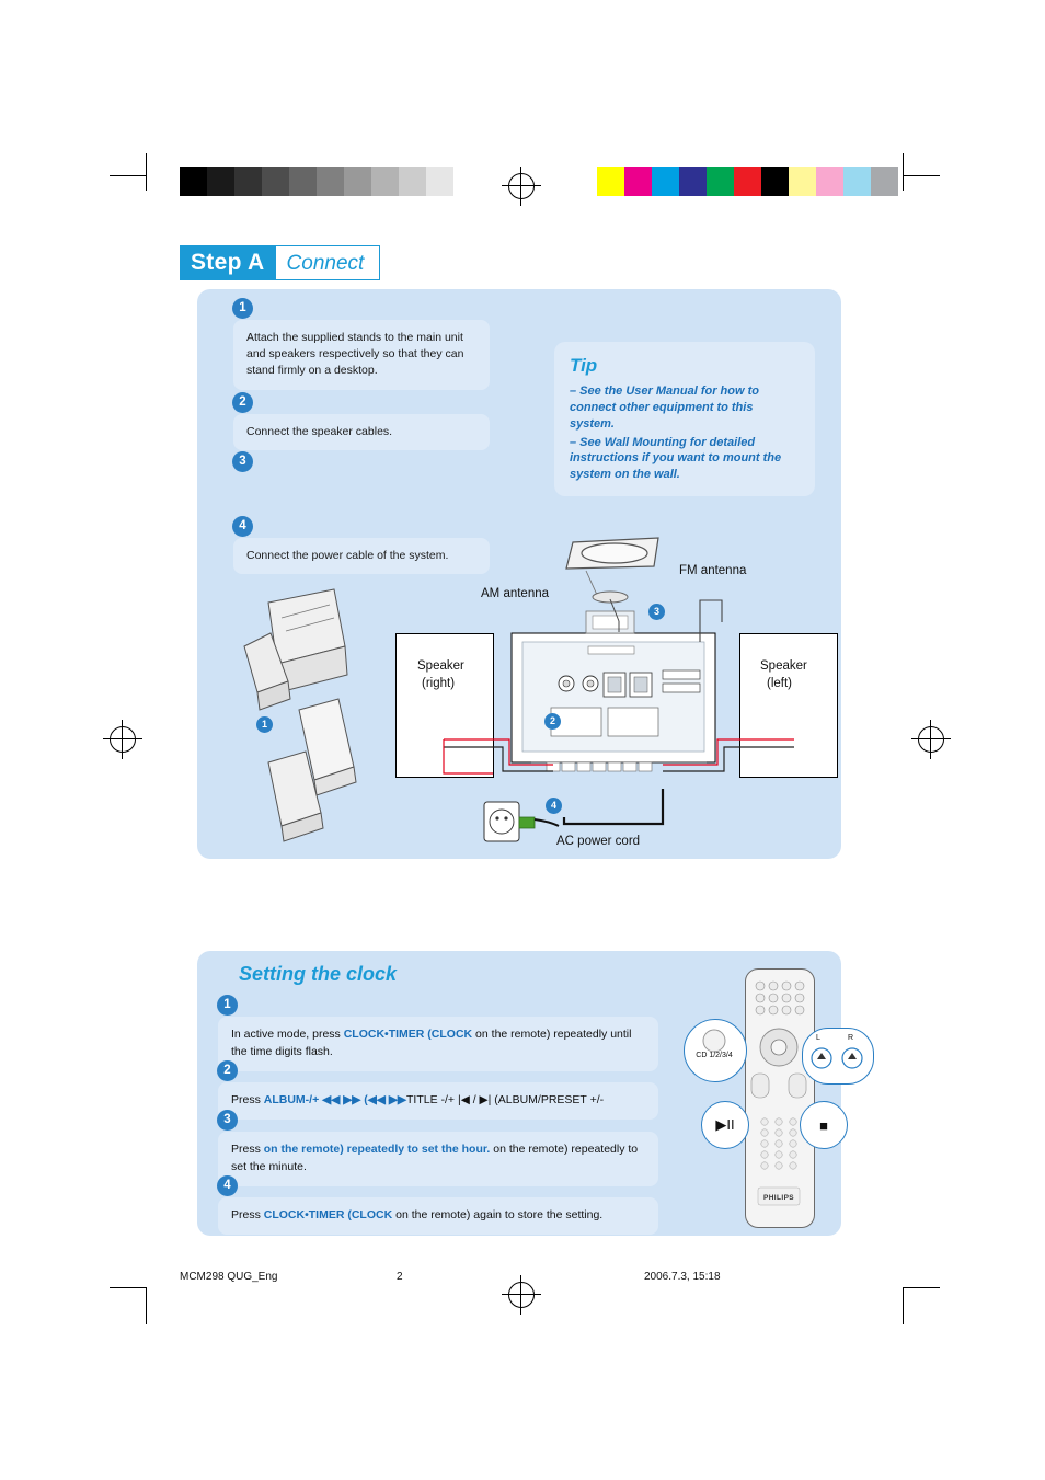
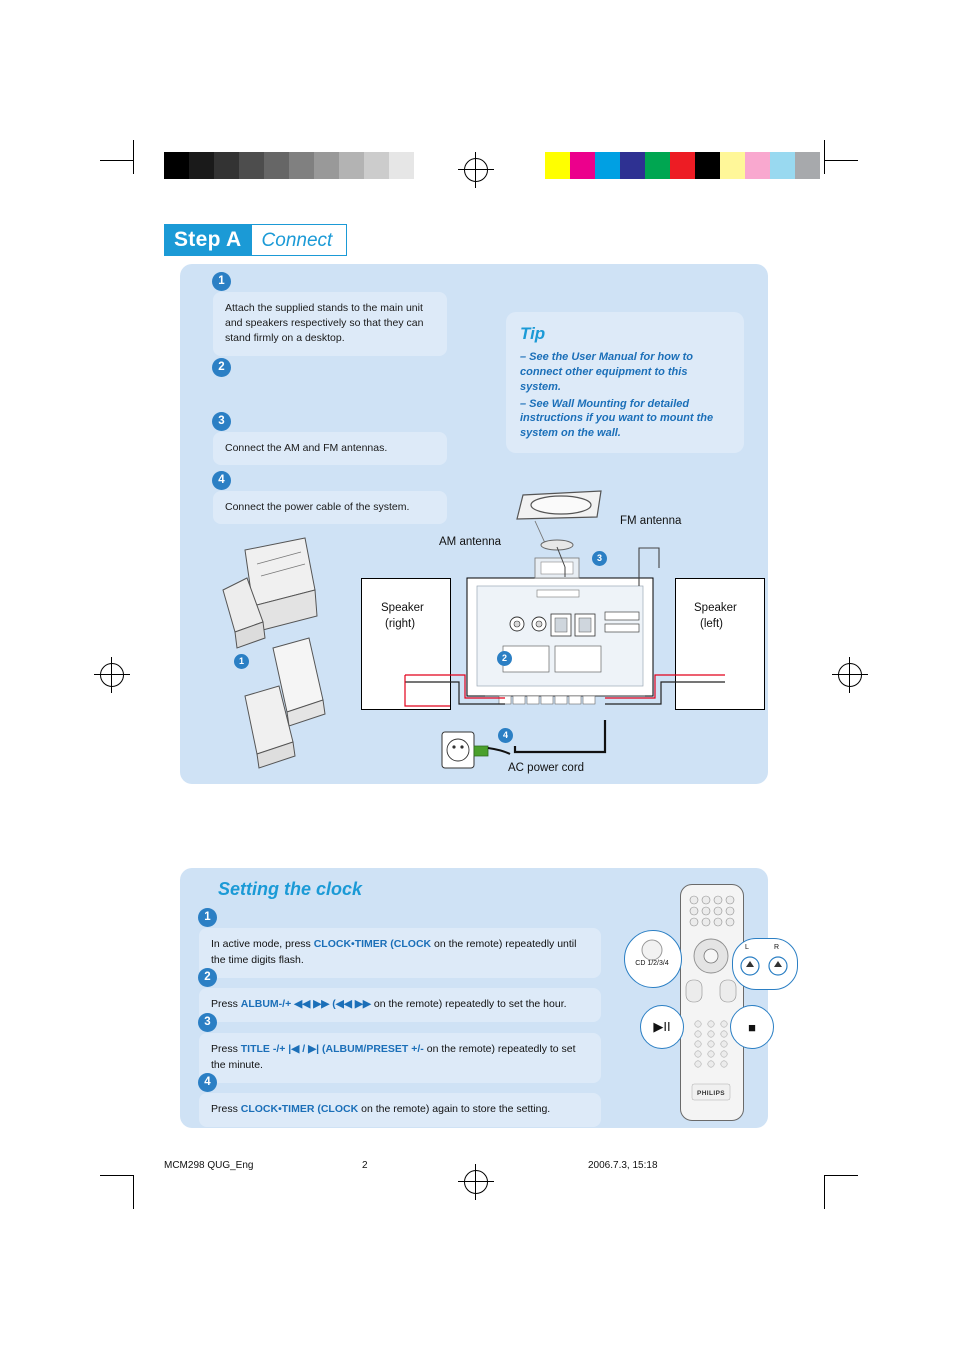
  Step A
  Connect
  1
  Attach the supplied stands to the main unit and speakers respectively so that they can stand firmly on a desktop.
  2
- Connect the speaker cables.
  3
+ Connect the AM and FM antennas.
  4
  Connect the power cable of the system.
  Tip
  – See the User Manual for how to connect other equipment to this system.
  – See Wall Mounting for detailed instructions if you want to mount the system on the wall.
  FM antenna
  AM antenna
  AC power cord
  Speaker
  (right)
  Speaker
  (left)
  1
  2
  3
  4
  Setting the clock
  1
  In active mode, press CLOCK•TIMER (CLOCK on the remote) repeatedly until the time digits flash.
  2
- Press ALBUM-/+ ◀◀ ▶▶ (◀◀ ▶▶TITLE -/+ |◀ / ▶| (ALBUM/PRESET +/-
+ Press ALBUM-/+ ◀◀ ▶▶ (◀◀ ▶▶ on the remote) repeatedly to set the hour.
  3
- Press on the remote) repeatedly to set the hour. on the remote) repeatedly to set the minute.
+ Press TITLE -/+ |◀ / ▶| (ALBUM/PRESET +/- on the remote) repeatedly to set the minute.
  4
  Press CLOCK•TIMER (CLOCK on the remote) again to store the setting.
  ▶II
  ■
  MCM298 QUG_Eng
  2
  2006.7.3, 15:18
